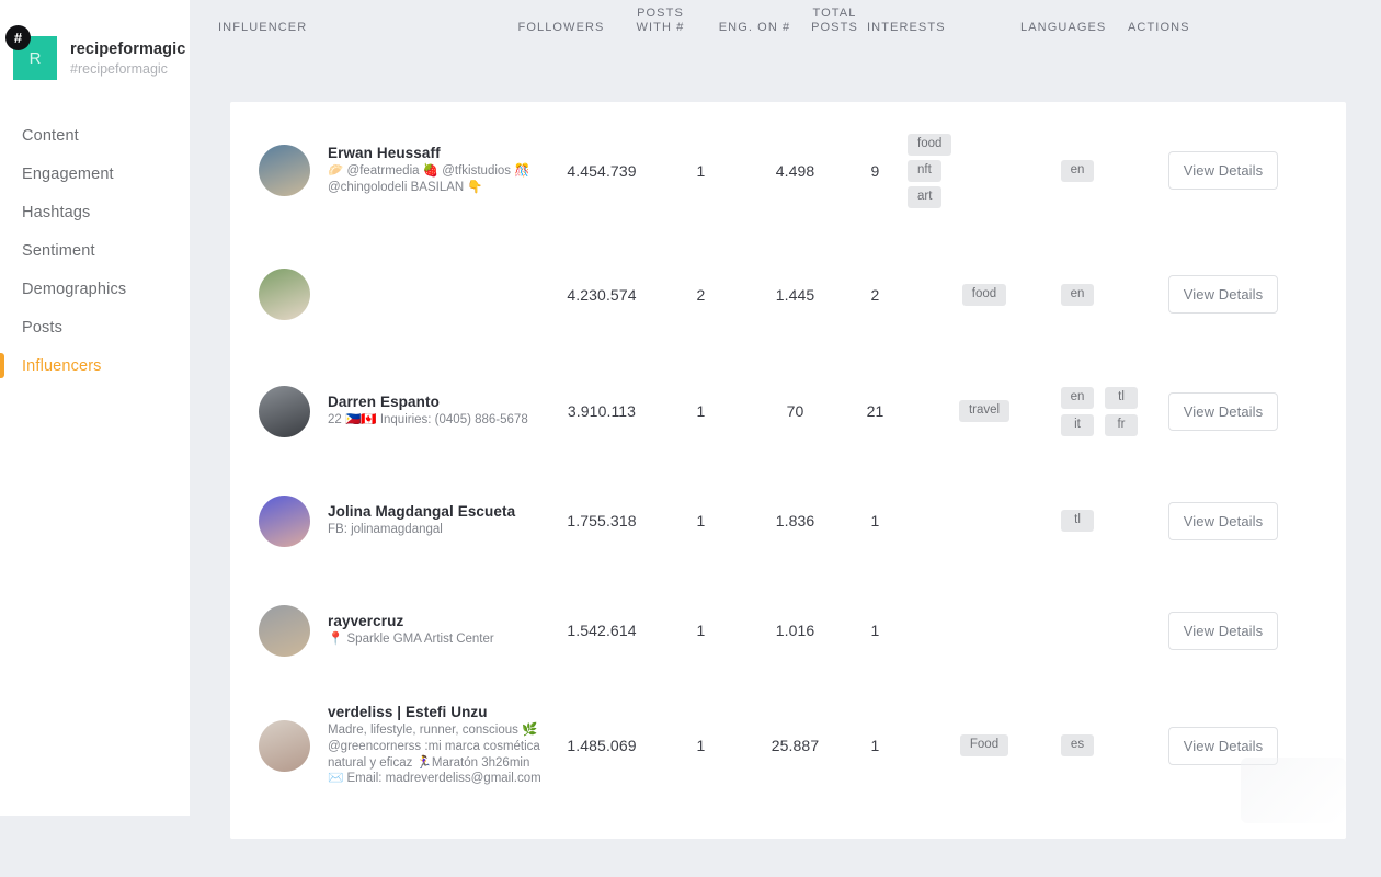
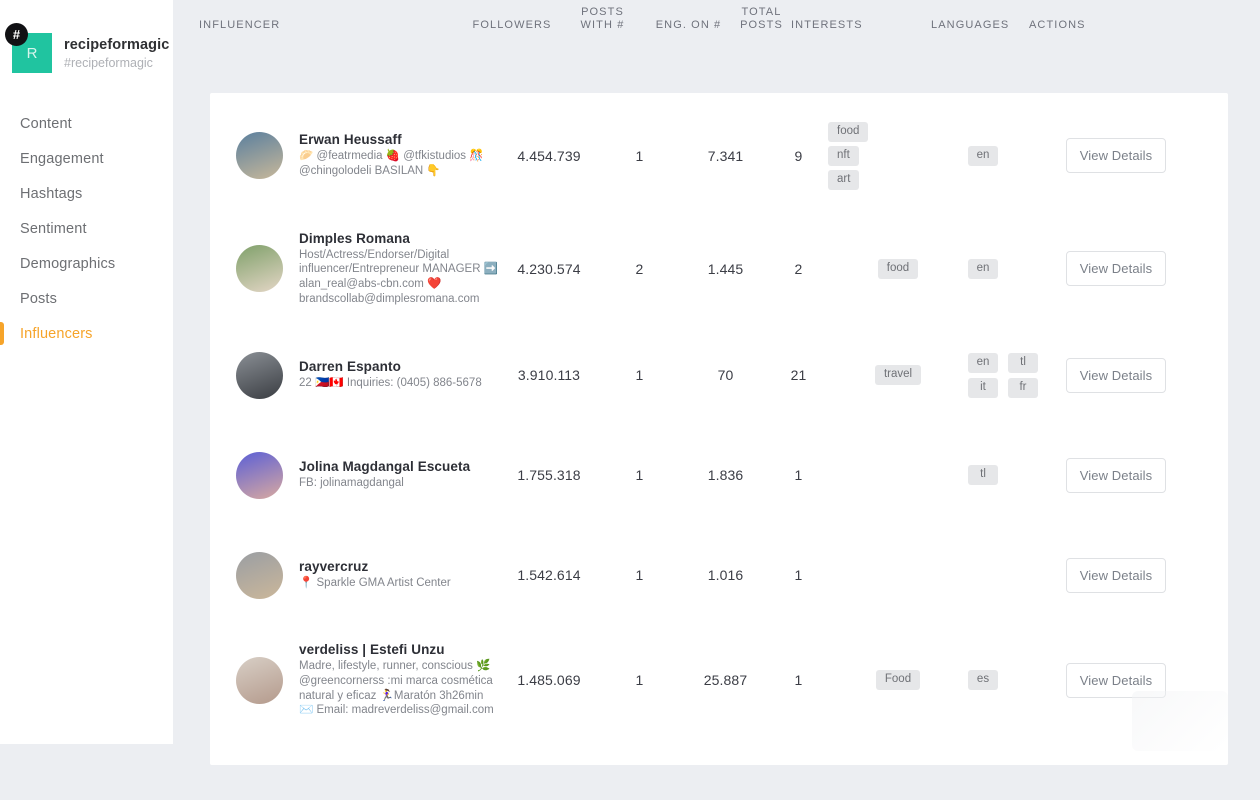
  #
  R
  recipeformagic
  #recipeformagic
  Content
  Engagement
  Hashtags
  Sentiment
  Demographics
  Posts
  Influencers
  INFLUENCER
  FOLLOWERS
  POSTS
  WITH #
  ENG. ON #
  TOTAL
  POSTS
  INTERESTS
  LANGUAGES
  ACTIONS
  Erwan Heussaff
  🥟 @featrmedia 🍓 @tfkistudios 🎊 @chingolodeli BASILAN 👇
  4.454.739
  1
- 4.498
+ 7.341
  9
  food
  nft
  art
  en
  View Details
+ Dimples Romana
+ Host/Actress/Endorser/Digital influencer/Entrepreneur MANAGER ➡️ alan_real@abs-cbn.com ❤️ brandscollab@dimplesromana.com
  4.230.574
  2
  1.445
  2
  food
  en
  View Details
  Darren Espanto
  22 🇵🇭🇨🇦 Inquiries: (0405) 886-5678
  3.910.113
  1
  70
  21
  travel
  en
  tl
  it
  fr
  View Details
  Jolina Magdangal Escueta
  FB: jolinamagdangal
  1.755.318
  1
  1.836
  1
  tl
  View Details
  rayvercruz
  📍 Sparkle GMA Artist Center
  1.542.614
  1
  1.016
  1
  View Details
  verdeliss | Estefi Unzu
  Madre, lifestyle, runner, conscious 🌿@greencornerss :mi marca cosmética natural y eficaz 🏃‍♀️Maratón 3h26min ✉️ Email: madreverdeliss@gmail.com
  1.485.069
  1
  25.887
  1
  Food
  es
  View Details
